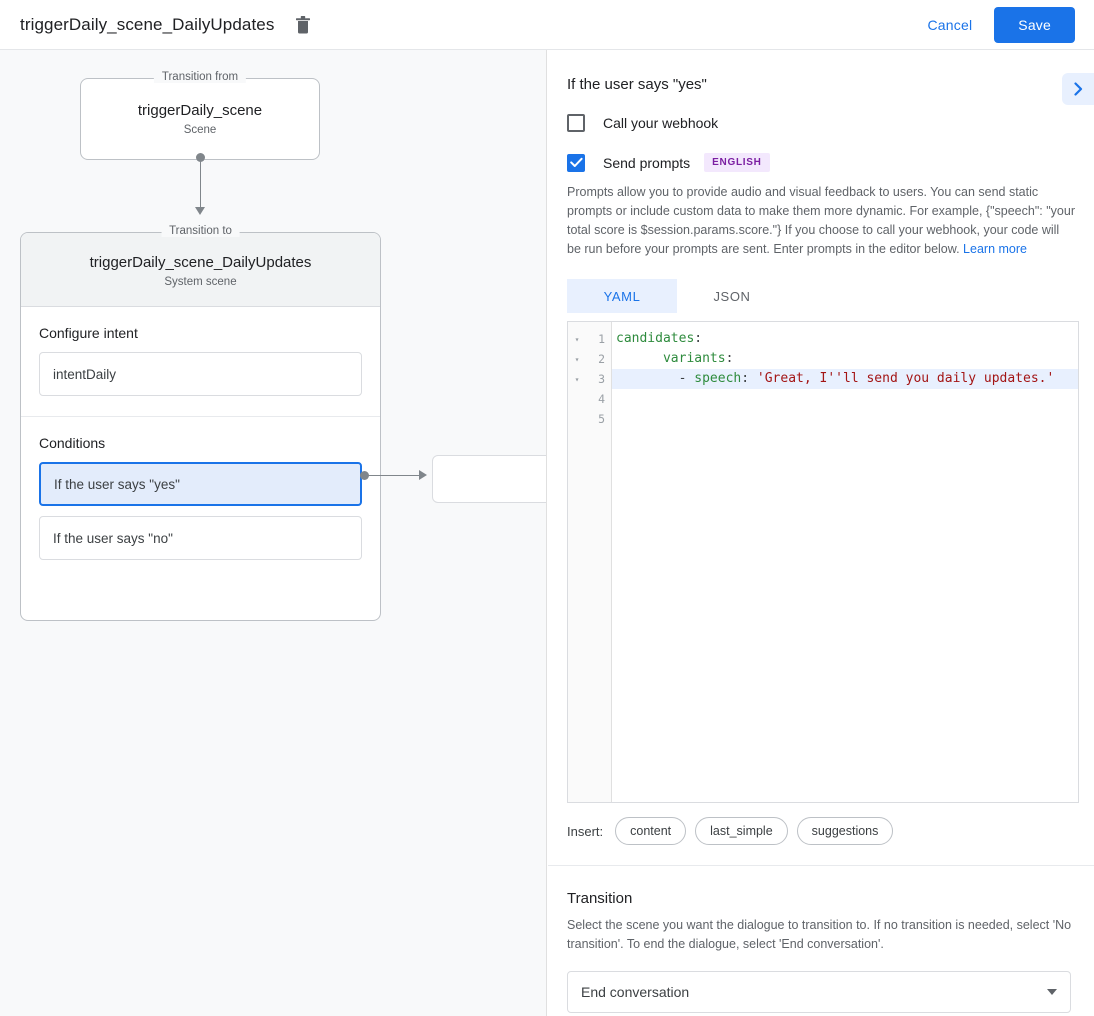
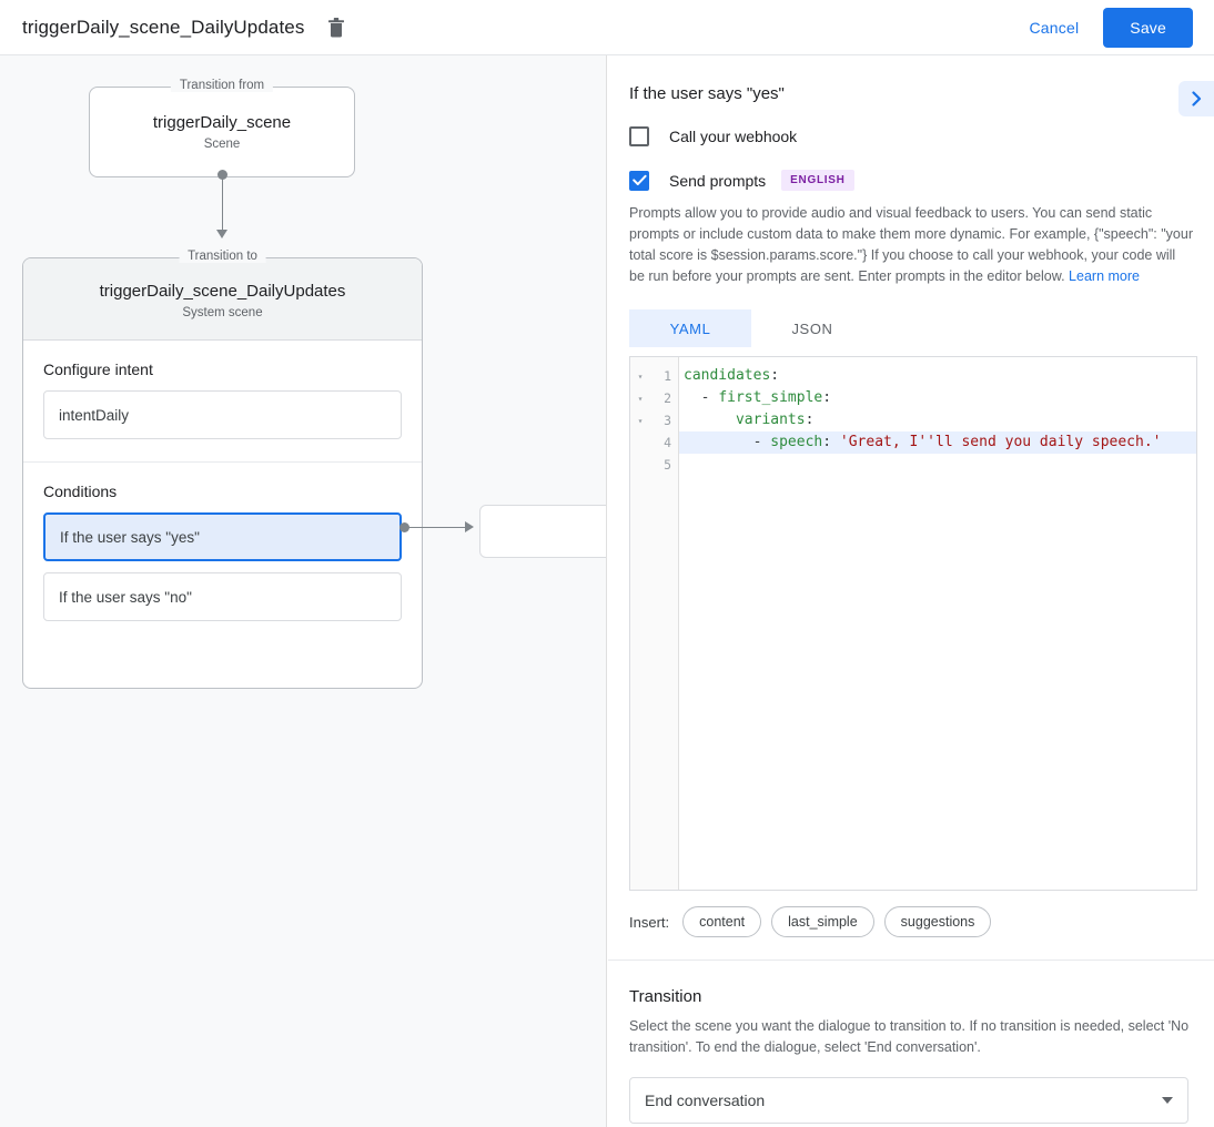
  triggerDaily_scene_DailyUpdates
  Cancel
  Save
  Transition from
  triggerDaily_scene
  Scene
  Transition to
  triggerDaily_scene_DailyUpdates
  System scene
  Configure intent
  intentDaily
  Conditions
  If the user says "yes"
  If the user says "no"
  If the user says "yes"
  Call your webhook
  Send prompts
  ENGLISH
  Prompts allow you to provide audio and visual feedback to users. You can send static prompts or include custom data to make them more dynamic. For example, {"speech": "your total score is $session.params.score."} If you choose to call your webhook, your code will be run before your prompts are sent. Enter prompts in the editor below. Learn more
  YAML
  JSON
  ▾
  1
  ▾
  2
  ▾
  3
  4
  5
  candidates:
+ - first_simple:
  variants:
- - speech: 'Great, I''ll send you daily updates.'
+ - speech: 'Great, I''ll send you daily speech.'
  Insert:
  content
  last_simple
  suggestions
  Transition
  Select the scene you want the dialogue to transition to. If no transition is needed, select 'No transition'. To end the dialogue, select 'End conversation'.
  End conversation
